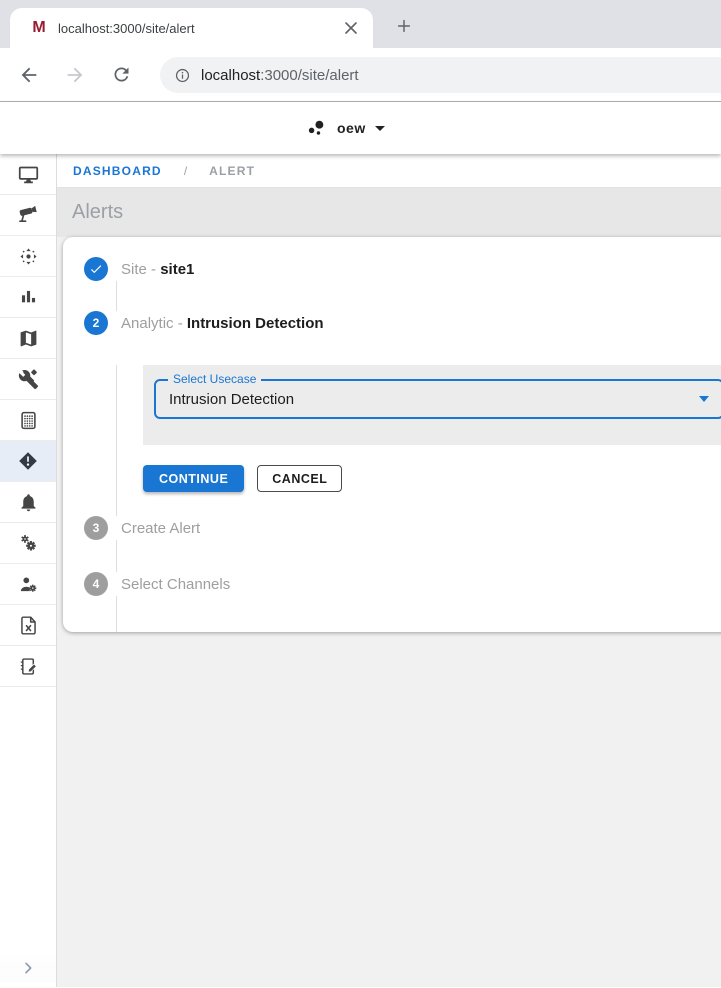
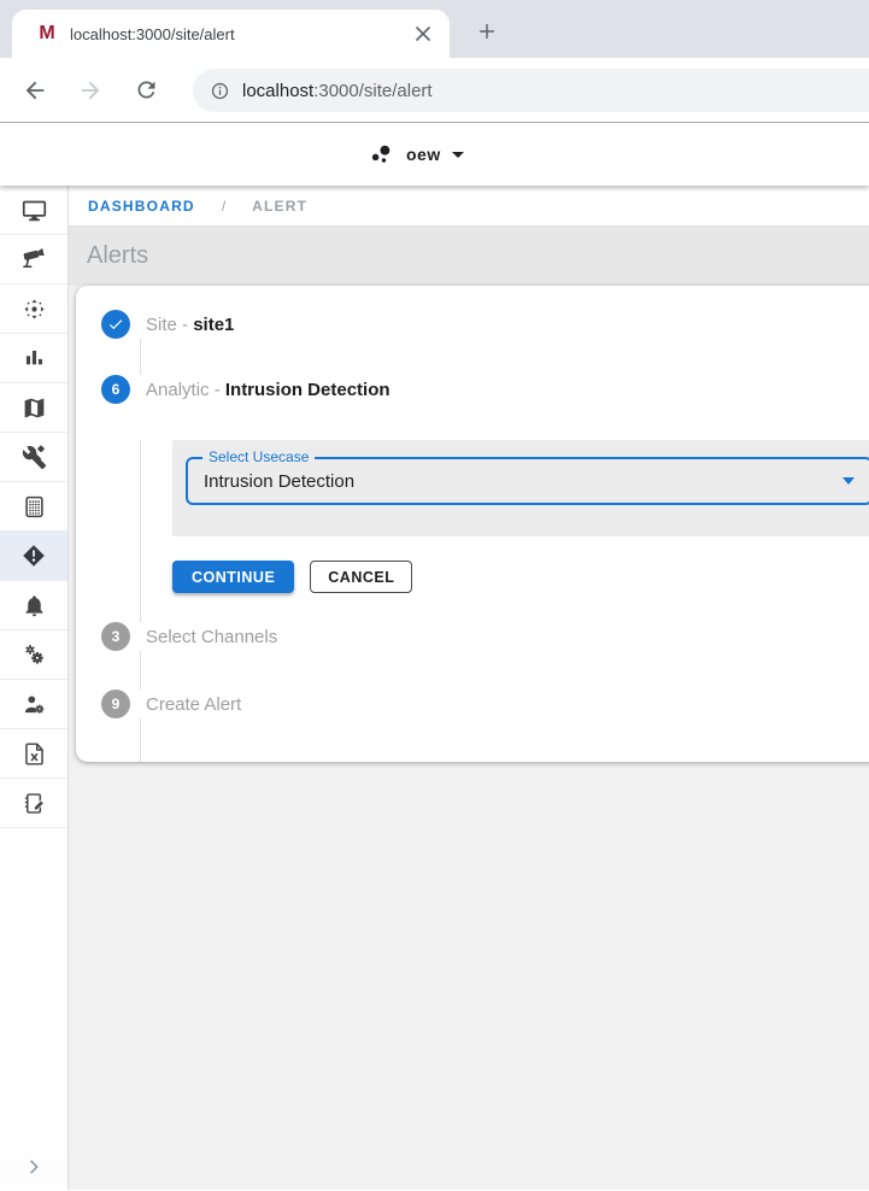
  M
  localhost:3000/site/alert
  localhost:3000/site/alert
  oew
  DASHBOARD
  /
  ALERT
  Alerts
  Site - site1
- 2
+ 6
  Analytic - Intrusion Detection
  Select Usecase
  Intrusion Detection
  CONTINUE
  CANCEL
  3
- Create Alert
+ Select Channels
- 4
+ 9
- Select Channels
+ Create Alert
